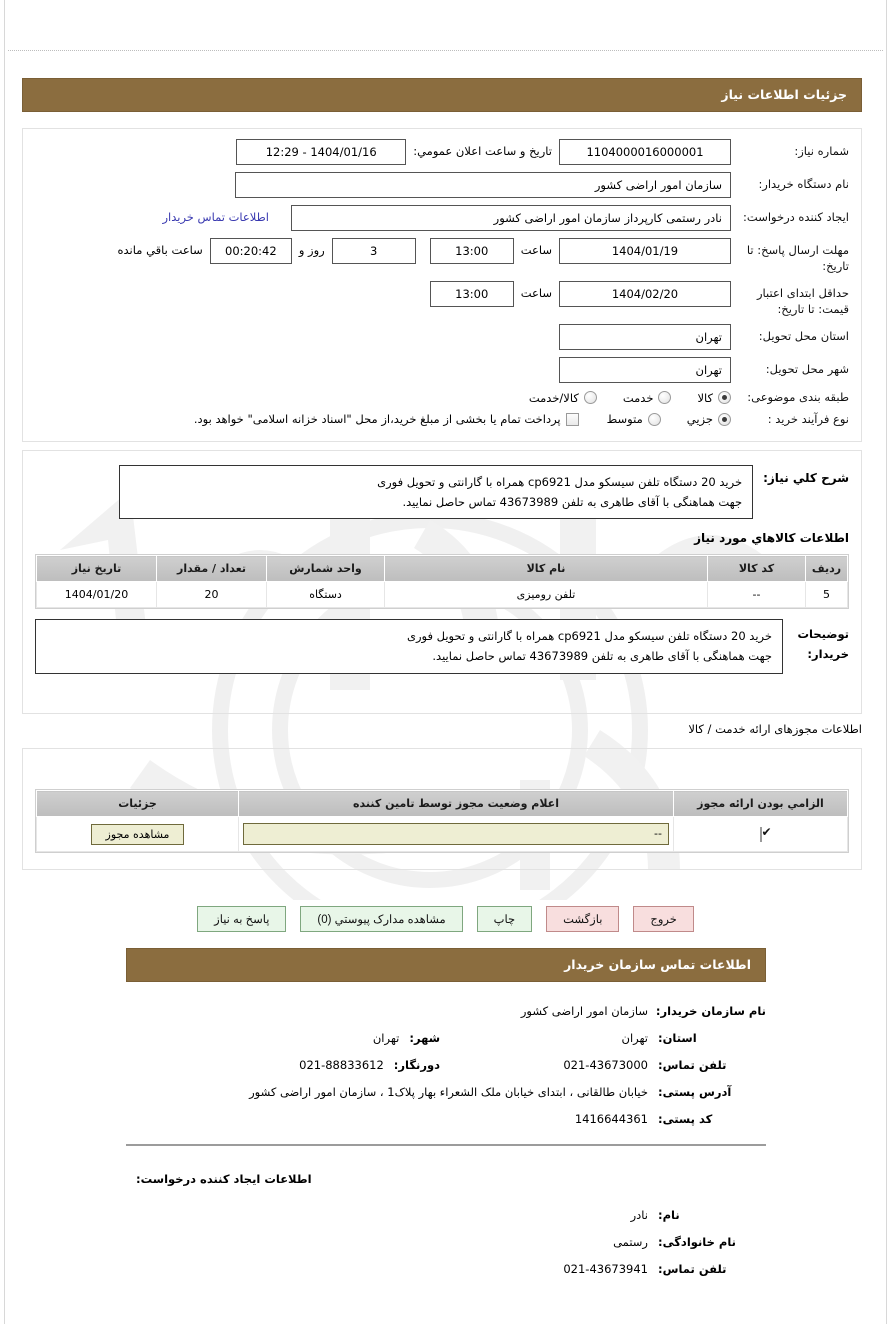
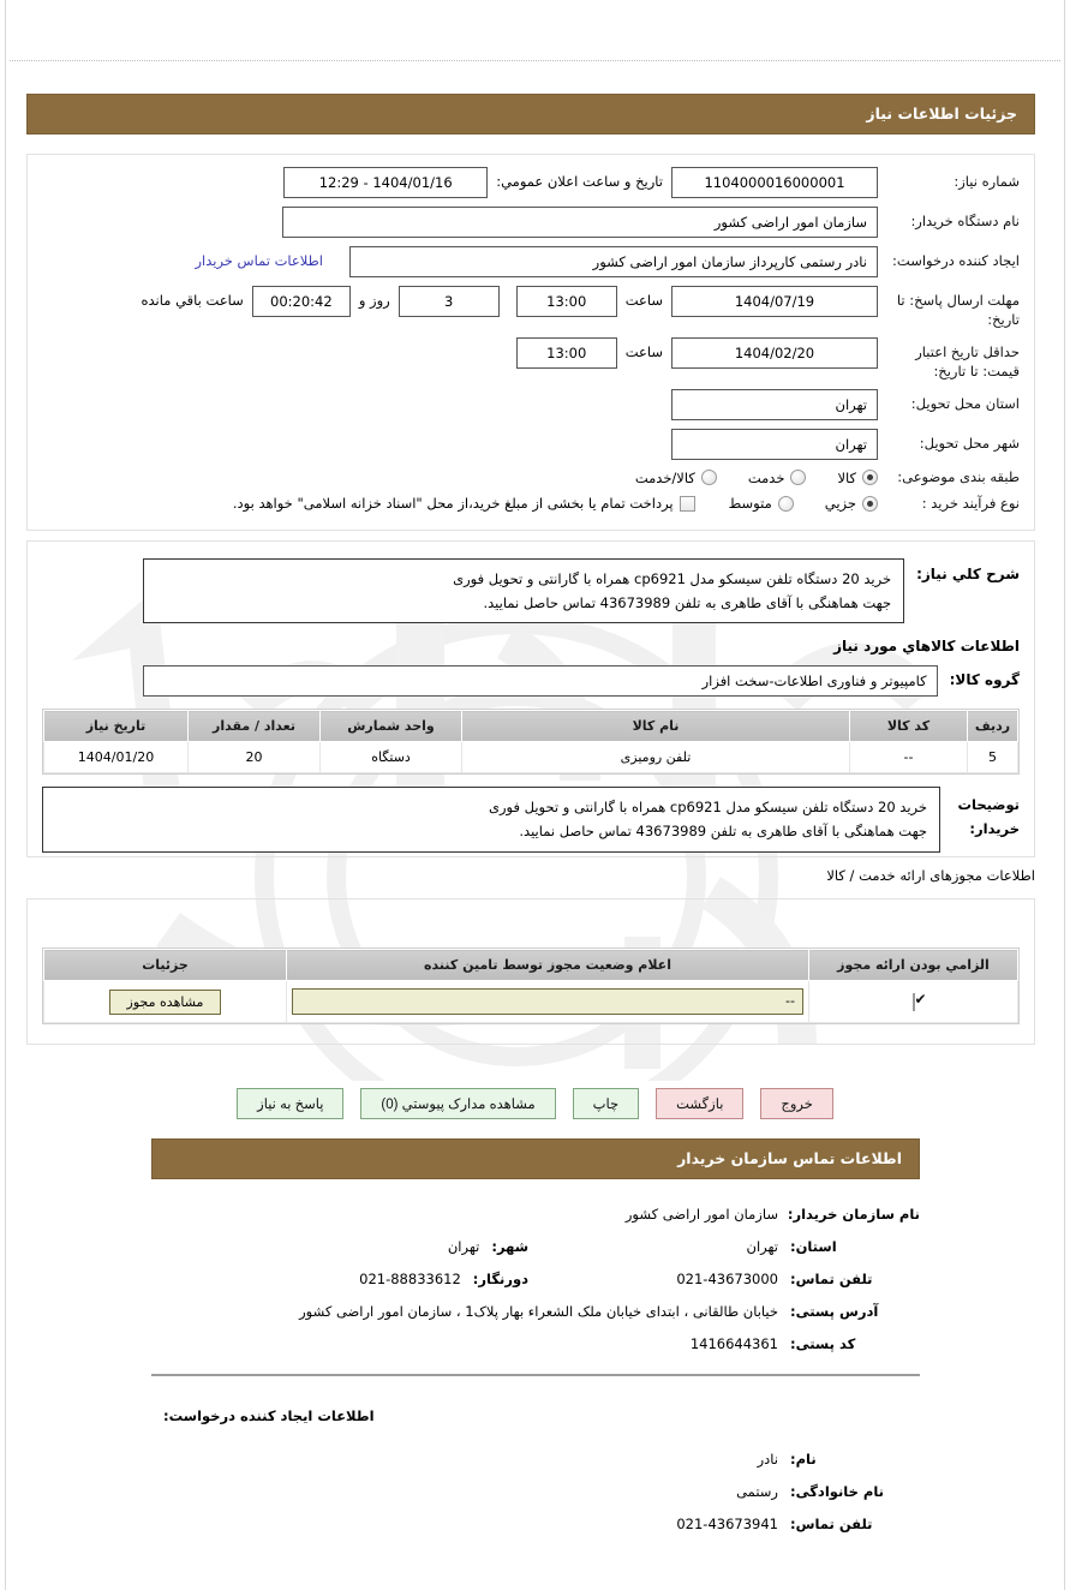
  جزئیات اطلاعات نیاز
  شماره نیاز:
  1104000016000001
  تاریخ و ساعت اعلان عمومي:
  1404/01/16 - 12:29
  نام دستگاه خریدار:
  سازمان امور اراضی کشور
  ایجاد کننده درخواست:
  نادر رستمی کارپرداز سازمان امور اراضی کشور
  اطلاعات تماس خریدار
  مهلت ارسال پاسخ: تا تاریخ:
- 1404/01/19
+ 1404/07/19
  ساعت
  13:00
  3
  روز و
  00:20:42
  ساعت باقي مانده
- حداقل ابتدای اعتبار قیمت: تا تاریخ:
+ حداقل تاریخ اعتبار قیمت: تا تاریخ:
  1404/02/20
  ساعت
  13:00
  استان محل تحویل:
  تهران
  شهر محل تحویل:
  تهران
  طبقه بندی موضوعی:
  کالا
  خدمت
  کالا/خدمت
  نوع فرآیند خرید :
  جزیي
  متوسط
  پرداخت تمام یا بخشی از مبلغ خرید،از محل "اسناد خزانه اسلامی" خواهد بود.
  شرح كلي نياز:
  خرید 20 دستگاه تلفن سیسکو مدل cp6921 همراه با گارانتی و تحویل فوری
  جهت هماهنگی با آقای طاهری به تلفن 43673989 تماس حاصل نمایید.
  اطلاعات كالاهاي مورد نياز
+ گروه کالا:
+ کامپیوتر و فناوری اطلاعات-سخت افزار
  ردیف	کد کالا	نام کالا	واحد شمارش	تعداد / مقدار	تاریخ نیاز
  5	--	تلفن رومیزی	دستگاه	20	1404/01/20
  توضیحات خریدار:
  خرید 20 دستگاه تلفن سیسکو مدل cp6921 همراه با گارانتی و تحویل فوری
  جهت هماهنگی با آقای طاهری به تلفن 43673989 تماس حاصل نمایید.
  اطلاعات مجوزهای ارائه خدمت / کالا
  الزامي بودن ارائه مجوز	اعلام وضعیت مجوز توسط تامین کننده	جزئیات
  	--	مشاهده مجوز
  خروج
  بازگشت
  چاپ
  مشاهده مدارک پیوستي (0)
  پاسخ به نیاز
  اطلاعات تماس سازمان خریدار
  نام سازمان خریدار:
  سازمان امور اراضی کشور
  استان:
  تهران
  شهر:
  تهران
  تلفن تماس:
  021-43673000
  دورنگار:
  021-88833612
  آدرس پستی:
  خیابان طالقانی ، ابتدای خیابان ملک الشعراء بهار پلاک1 ، سازمان امور اراضی کشور
  کد پستی:
  1416644361
  اطلاعات ایجاد کننده درخواست:
  نام:
  نادر
  نام خانوادگی:
  رستمی
  تلفن تماس:
  021-43673941
